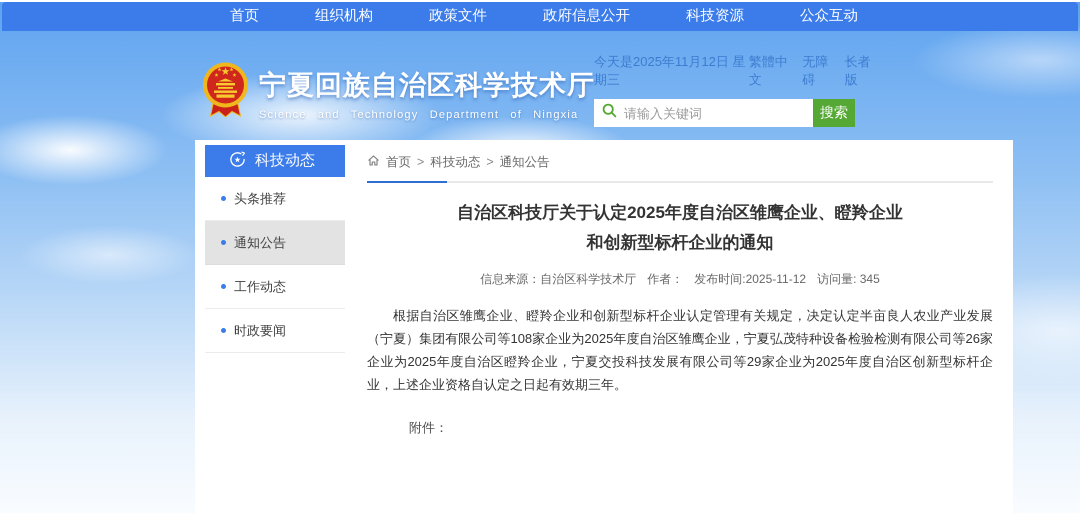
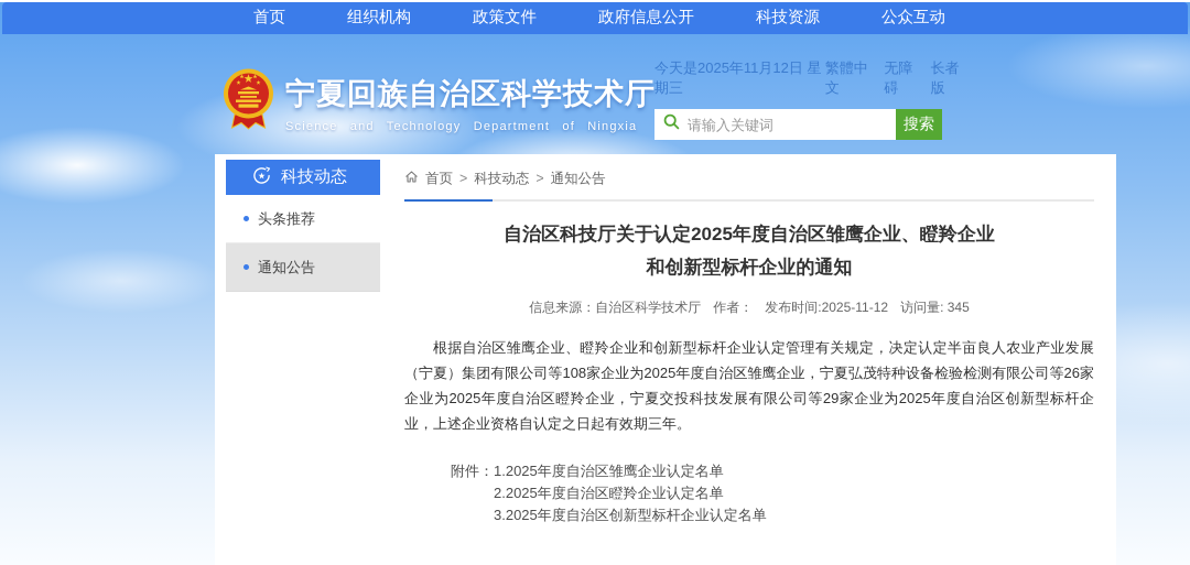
  首页
  组织机构
  政策文件
  政府信息公开
  科技资源
  公众互动
  宁夏回族自治区科学技术厅
  Science and Technology Department of Ningxia
  今天是2025年11月12日 星期三
  繁體中文
  无障碍
  长者版
  请输入关键词
  搜索
  科技动态
  头条推荐
  通知公告
- 工作动态
- 时政要闻
  首页
  >
  科技动态
  >
  通知公告
  自治区科技厅关于认定2025年度自治区雏鹰企业、瞪羚企业
  和创新型标杆企业的通知
  信息来源：自治区科学技术厅
  作者：
  发布时间:2025-11-12
  访问量: 345
  根据自治区雏鹰企业、瞪羚企业和创新型标杆企业认定管理有关规定，决定认定半亩良人农业产业发展（宁夏）集团有限公司等108家企业为2025年度自治区雏鹰企业，宁夏弘茂特种设备检验检测有限公司等26家企业为2025年度自治区瞪羚企业，宁夏交投科技发展有限公司等29家企业为2025年度自治区创新型标杆企业，上述企业资格自认定之日起有效期三年。
  附件：
+ 1.2025年度自治区雏鹰企业认定名单
+ 2.2025年度自治区瞪羚企业认定名单
+ 3.2025年度自治区创新型标杆企业认定名单
